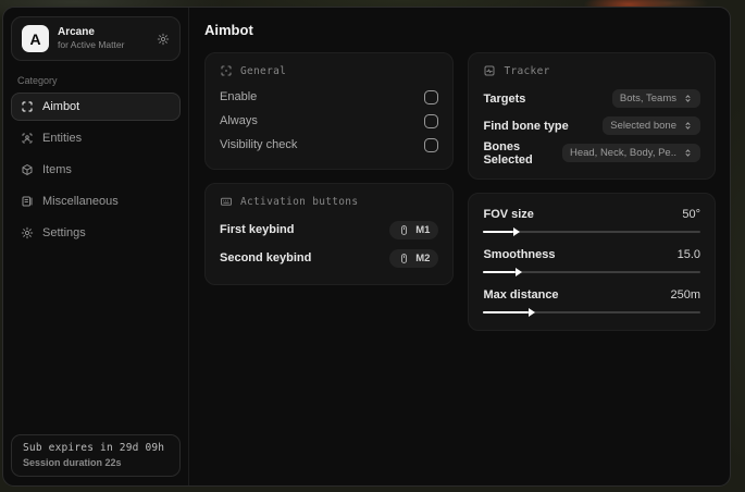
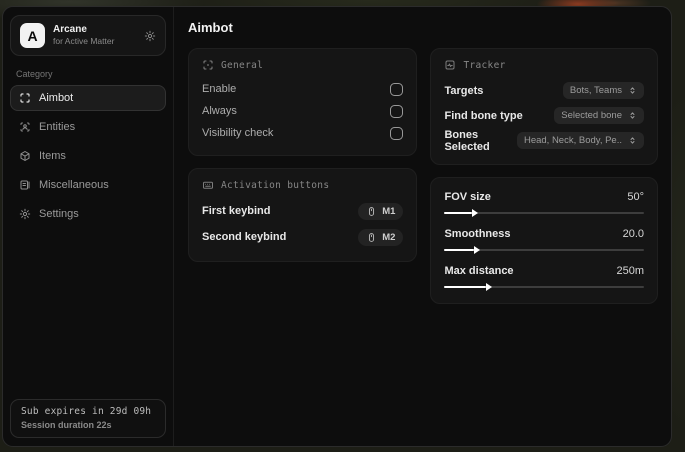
  A
  Arcane
  for Active Matter
  Category
  Aimbot
  Entities
  Items
  Miscellaneous
  Settings
  Sub expires in 29d 09h
  Session duration 22s
  Aimbot
  General
  Enable
  Always
  Visibility check
  Activation buttons
  First keybind
  M1
  Second keybind
  M2
  Tracker
  Targets
  Bots, Teams
  Find bone type
  Selected bone
  Bones Selected
  Head, Neck, Body, Pe..
  FOV size
  50°
  Smoothness
- 15.0
+ 20.0
  Max distance
  250m
